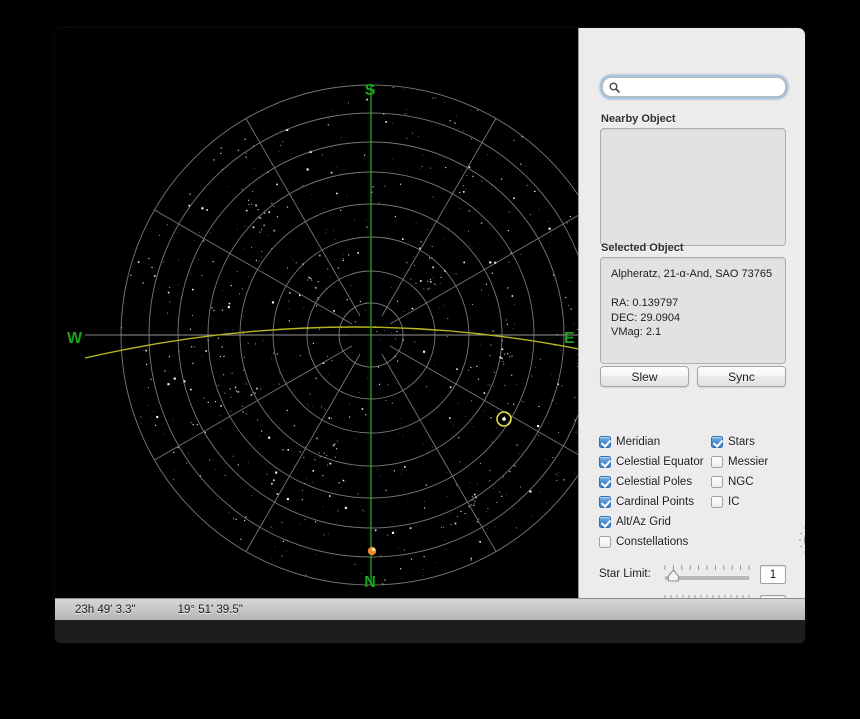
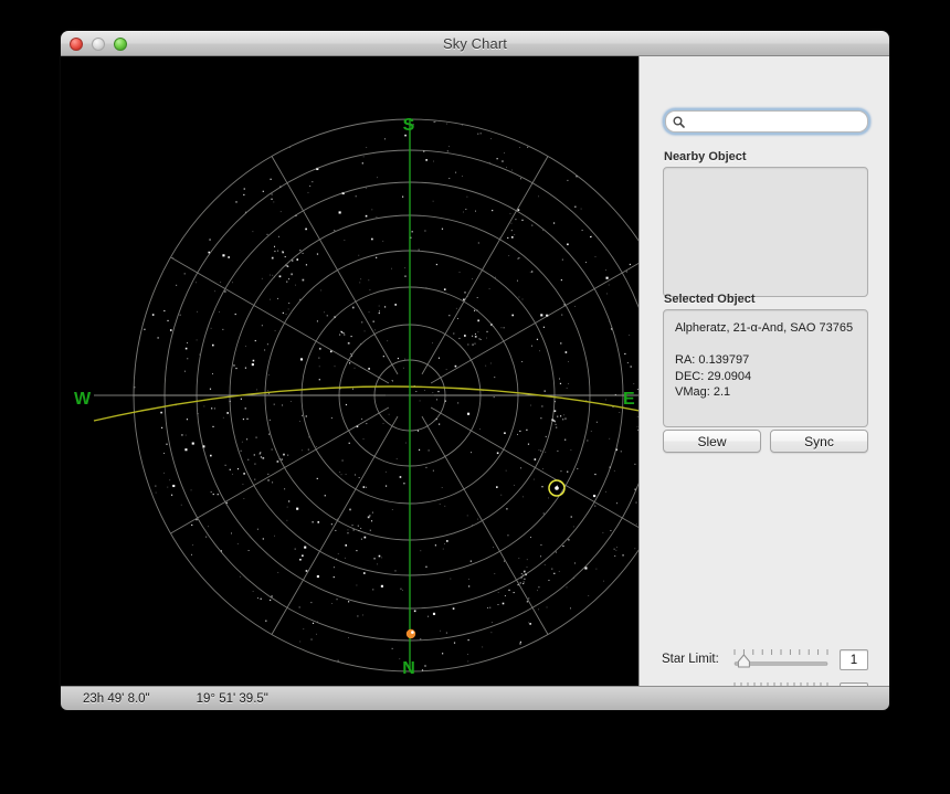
+ Sky Chart
  S
  N
  W
  E
  Nearby Object
  Selected Object
  Alpheratz, 21-α-And, SAO 73765
  RA: 0.139797
  DEC: 29.0904
  VMag: 2.1
  Slew
  Sync
- Meridian
- Celestial Equator
- Celestial Poles
- Cardinal Points
- Alt/Az Grid
- Constellations
- Stars
- Messier
- NGC
- IC
  Star Limit:
  1
- 23h 49' 3.3"
+ 23h 49' 8.0"
  19° 51' 39.5"
